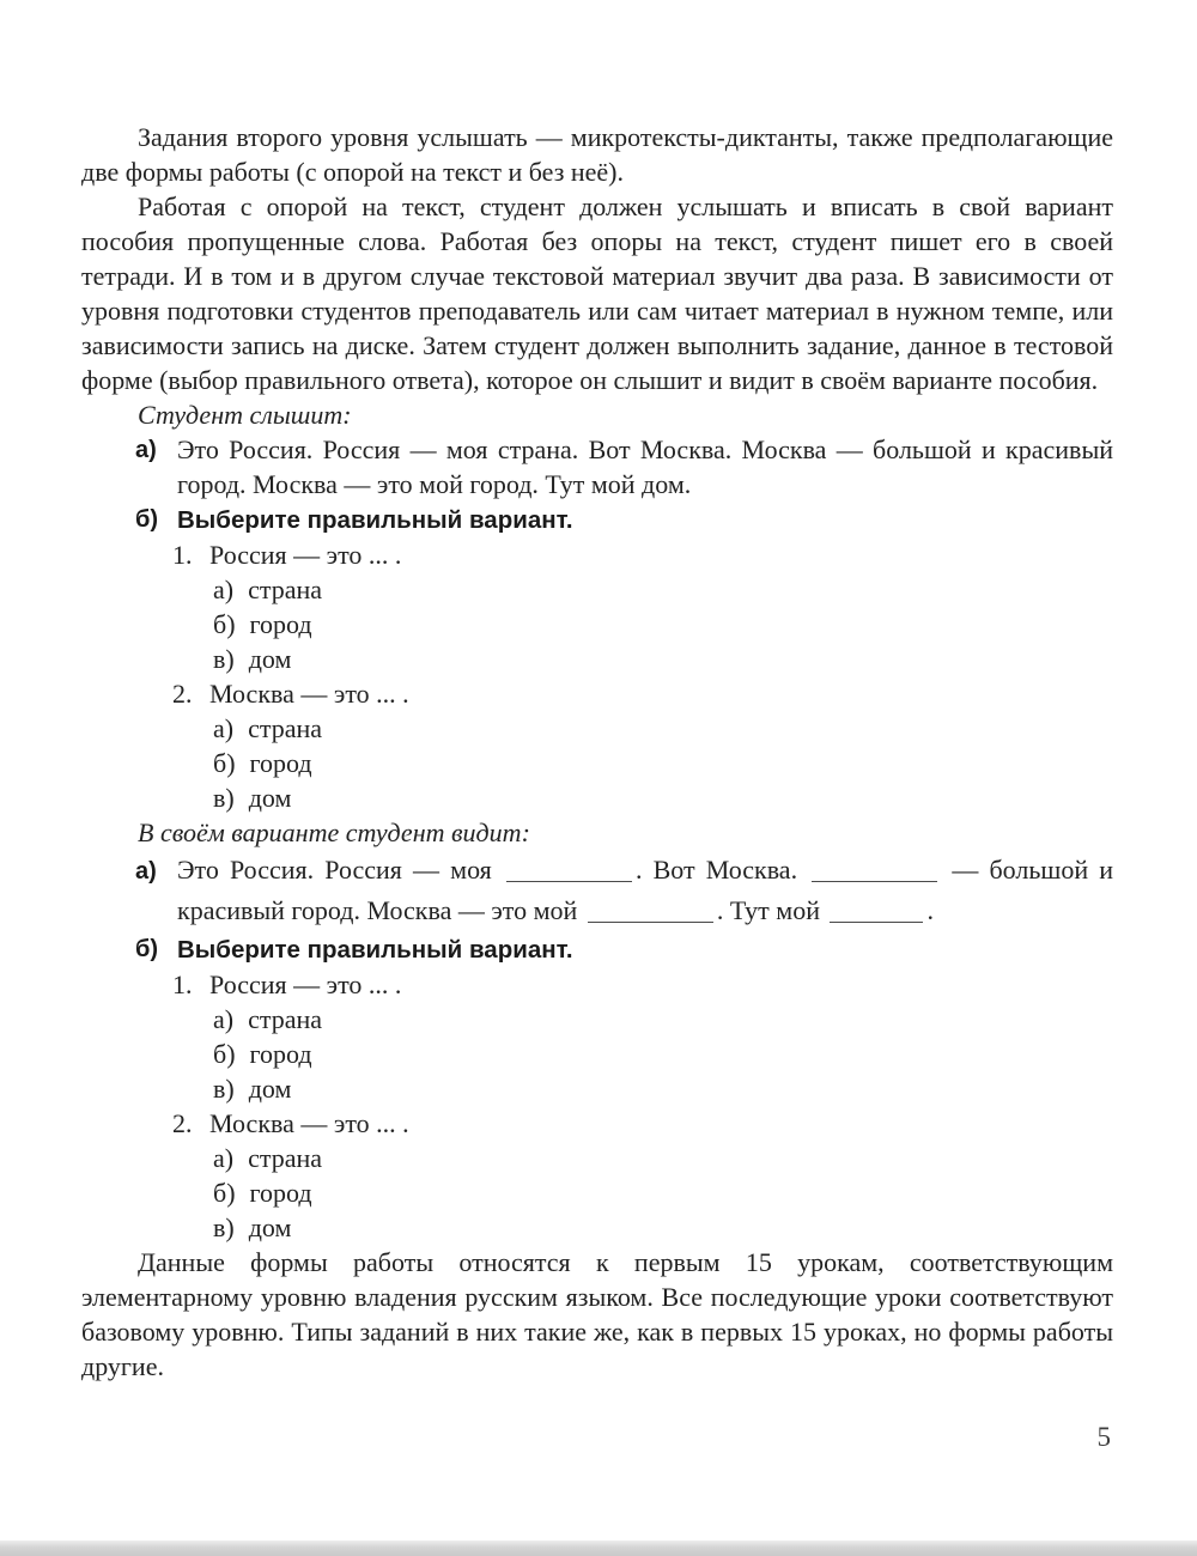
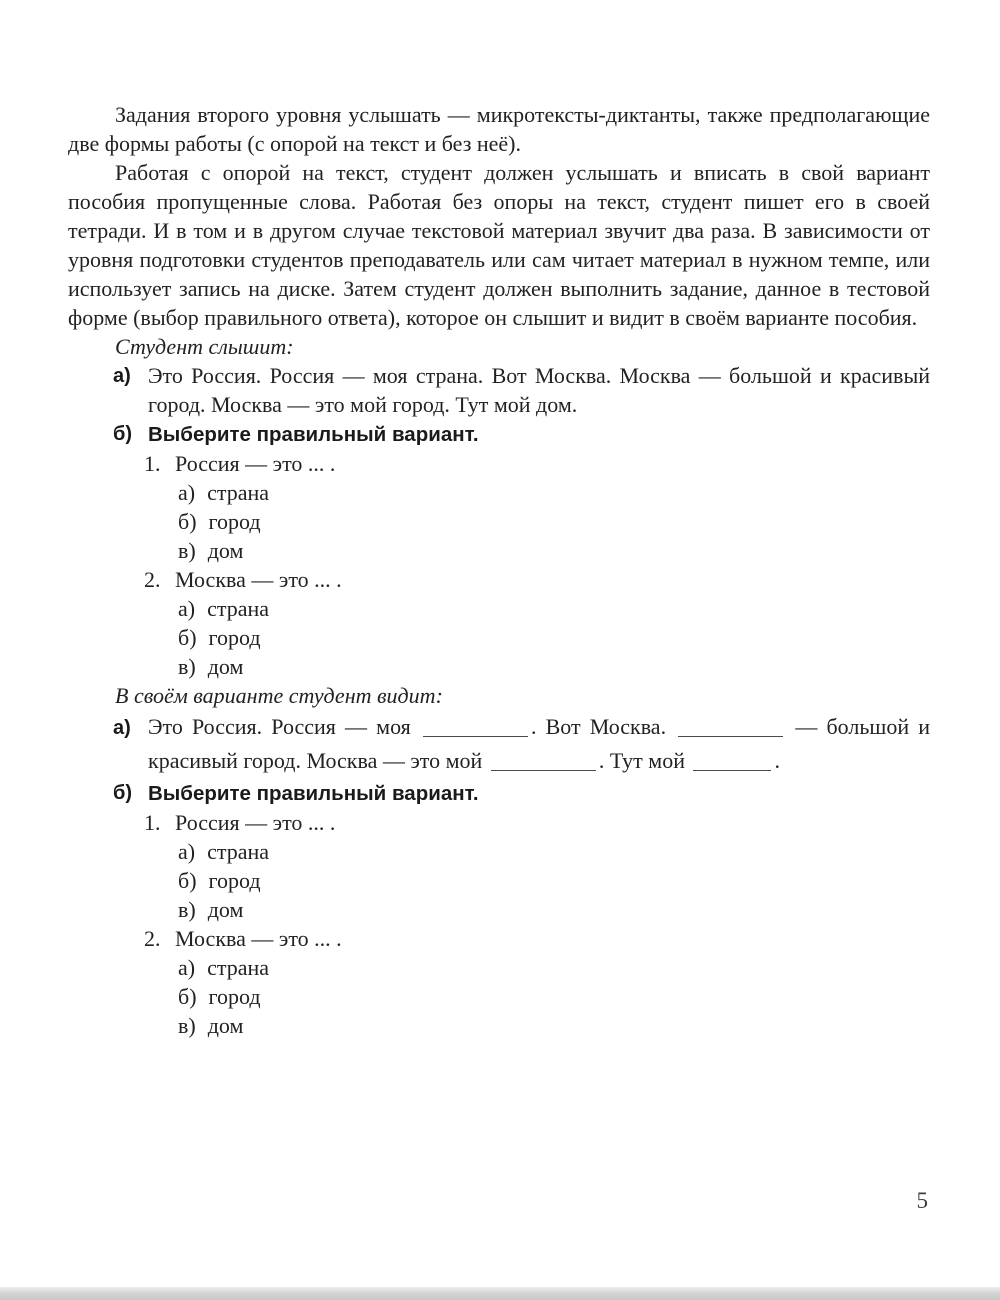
  Задания второго уровня услышать — микротексты-диктанты, также предполагающие две формы работы (с опорой на текст и без неё).
- Работая с опорой на текст, студент должен услышать и вписать в свой вариант пособия пропущенные слова. Работая без опоры на текст, студент пишет его в своей тетради. И в том и в другом случае текстовой материал звучит два раза. В зависимости от уровня подготовки студентов преподаватель или сам читает материал в нужном темпе, или зависимости запись на диске. Затем студент должен выполнить задание, данное в тестовой форме (выбор правильного ответа), которое он слышит и видит в своём варианте пособия.
+ Работая с опорой на текст, студент должен услышать и вписать в свой вариант пособия пропущенные слова. Работая без опоры на текст, студент пишет его в своей тетради. И в том и в другом случае текстовой материал звучит два раза. В зависимости от уровня подготовки студентов преподаватель или сам читает материал в нужном темпе, или использует запись на диске. Затем студент должен выполнить задание, данное в тестовой форме (выбор правильного ответа), которое он слышит и видит в своём варианте пособия.
  Студент слышит:
  а)
  Это Россия. Россия — моя страна. Вот Москва. Москва — большой и красивый город. Москва — это мой город. Тут мой дом.
  б)
  Выберите правильный вариант.
  1.
  Россия — это ... .
  а) страна
  б) город
  в) дом
  2.
  Москва — это ... .
  а) страна
  б) город
  в) дом
  В своём варианте студент видит:
  а)
  Это Россия. Россия — моя . Вот Москва. — большой и красивый город. Москва — это мой . Тут мой .
  б)
  Выберите правильный вариант.
  1.
  Россия — это ... .
  а) страна
  б) город
  в) дом
  2.
  Москва — это ... .
  а) страна
  б) город
  в) дом
- Данные формы работы относятся к первым 15 урокам, соответствующим элементарному уровню владения русским языком. Все последующие уроки соответствуют базовому уровню. Типы заданий в них такие же, как в первых 15 уроках, но формы работы другие.
  5
